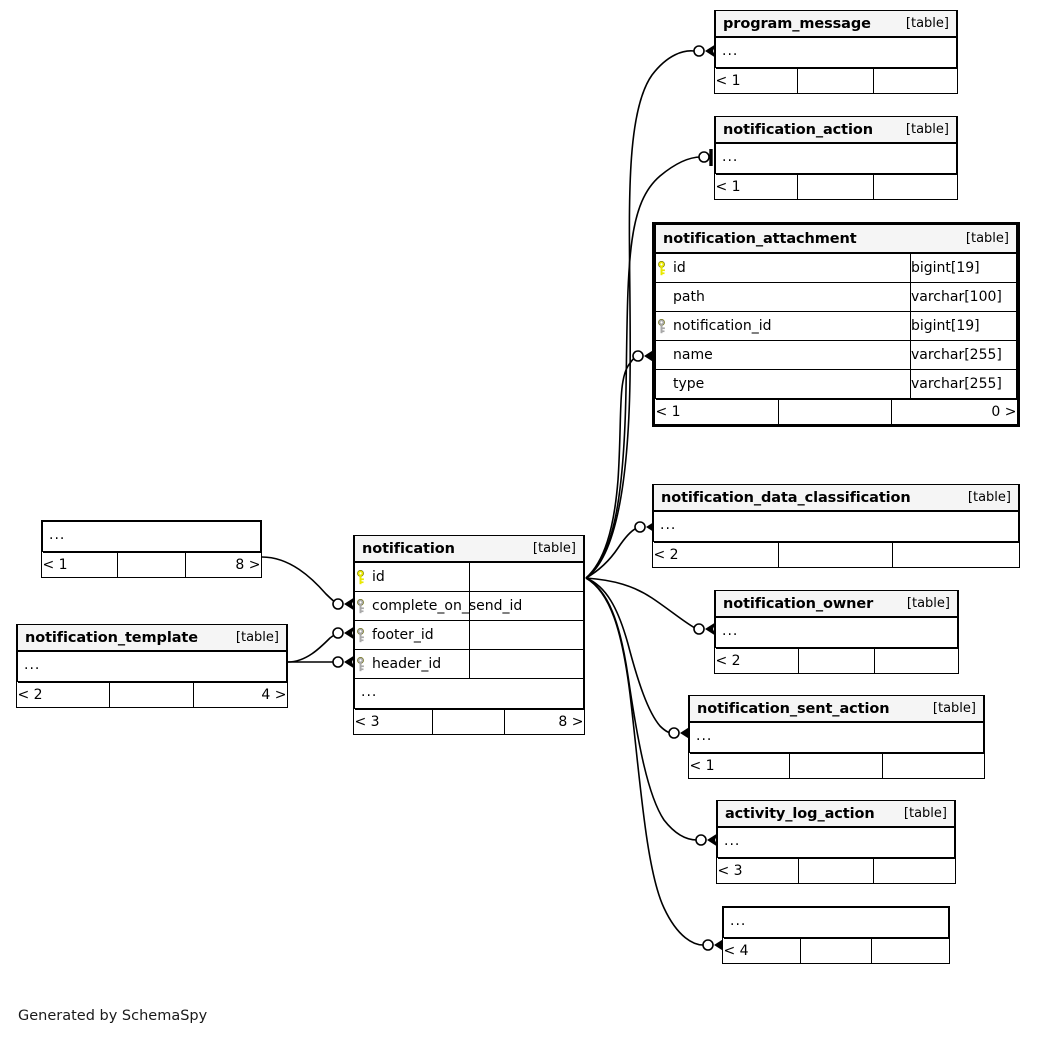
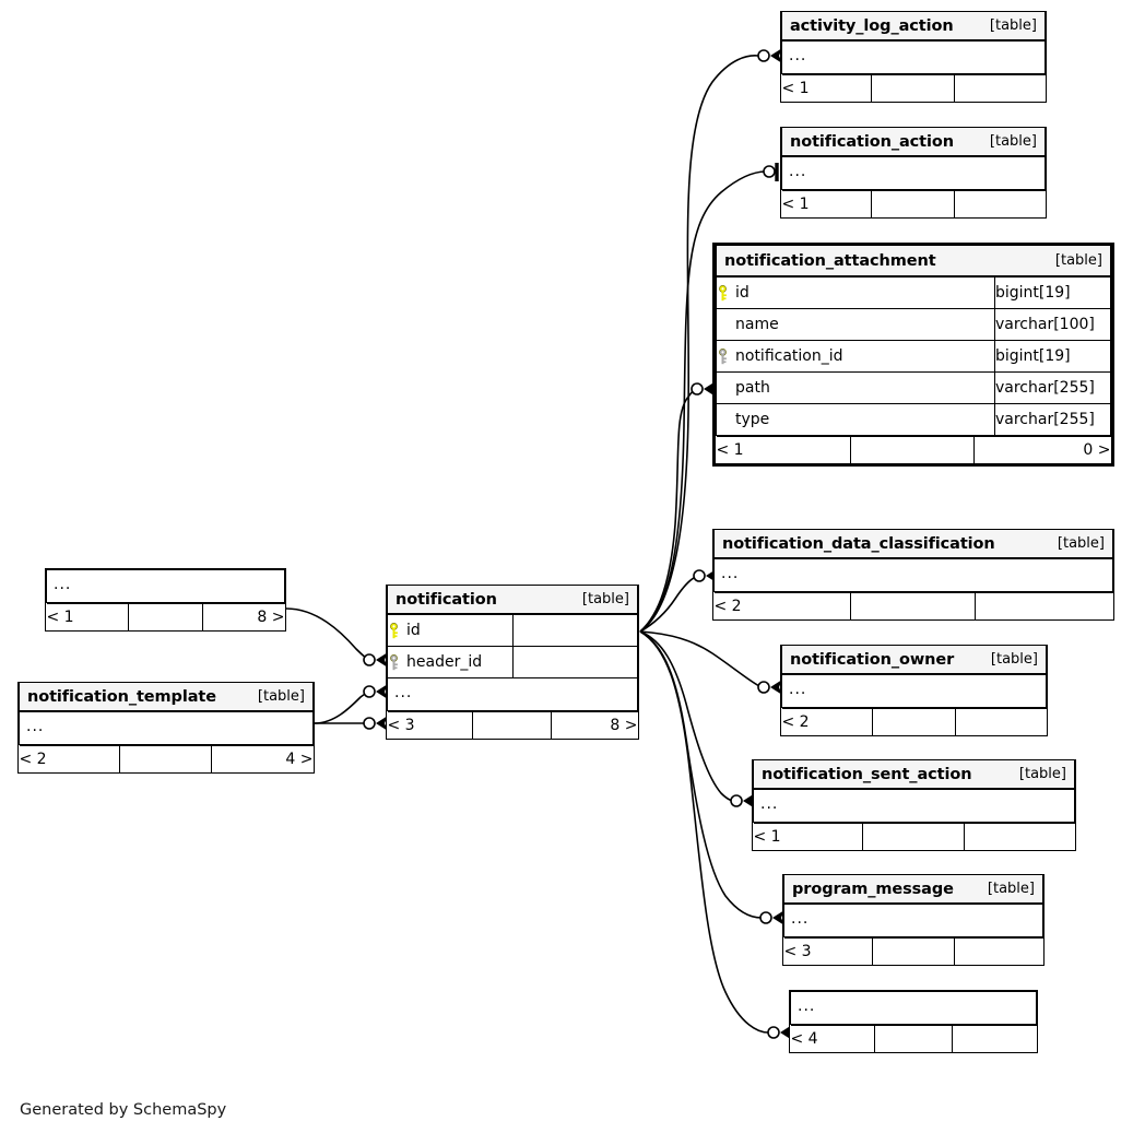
- program_message [table]
+ activity_log_action [table]
  ...
  < 1
  notification_action [table]
  ...
  < 1
  notification_attachment [table]
  id	bigint[19]
- path	varchar[100]
+ name	varchar[100]
  notification_id	bigint[19]
- name	varchar[255]
+ path	varchar[255]
  type	varchar[255]
  < 1		0 >
  notification_data_classification [table]
  ...
  < 2
  notification_owner [table]
  ...
  < 2
  notification_sent_action [table]
  ...
  < 1
- activity_log_action [table]
+ program_message [table]
  ...
  < 3
  ...
  < 4
  ...
  < 1		8 >
  notification_template [table]
  ...
  < 2		4 >
  notification [table]
  id
- complete_on_send_id
- footer_id
  header_id
  ...
  < 3		8 >
  Generated by SchemaSpy
